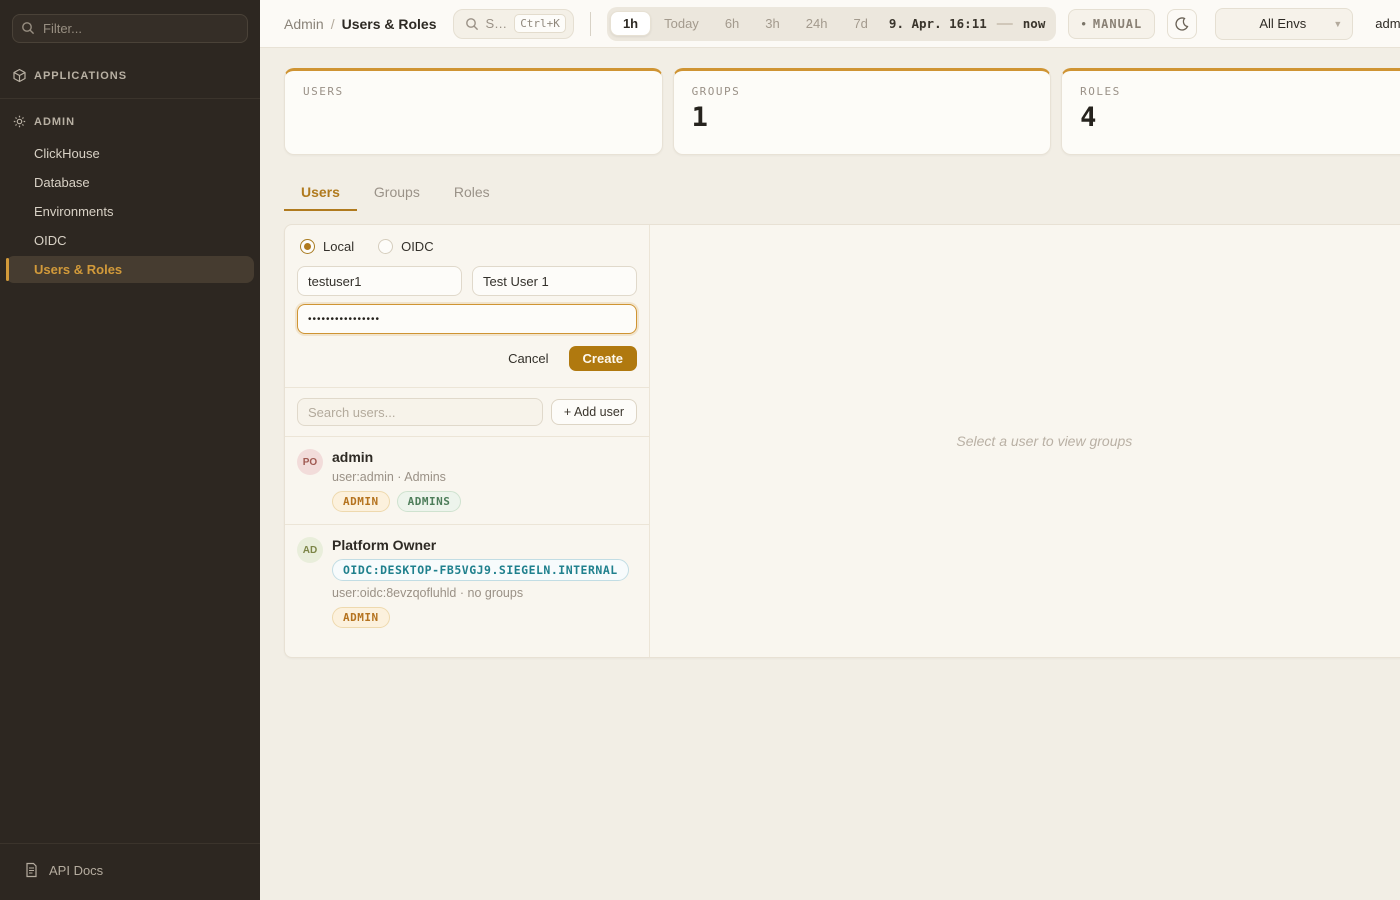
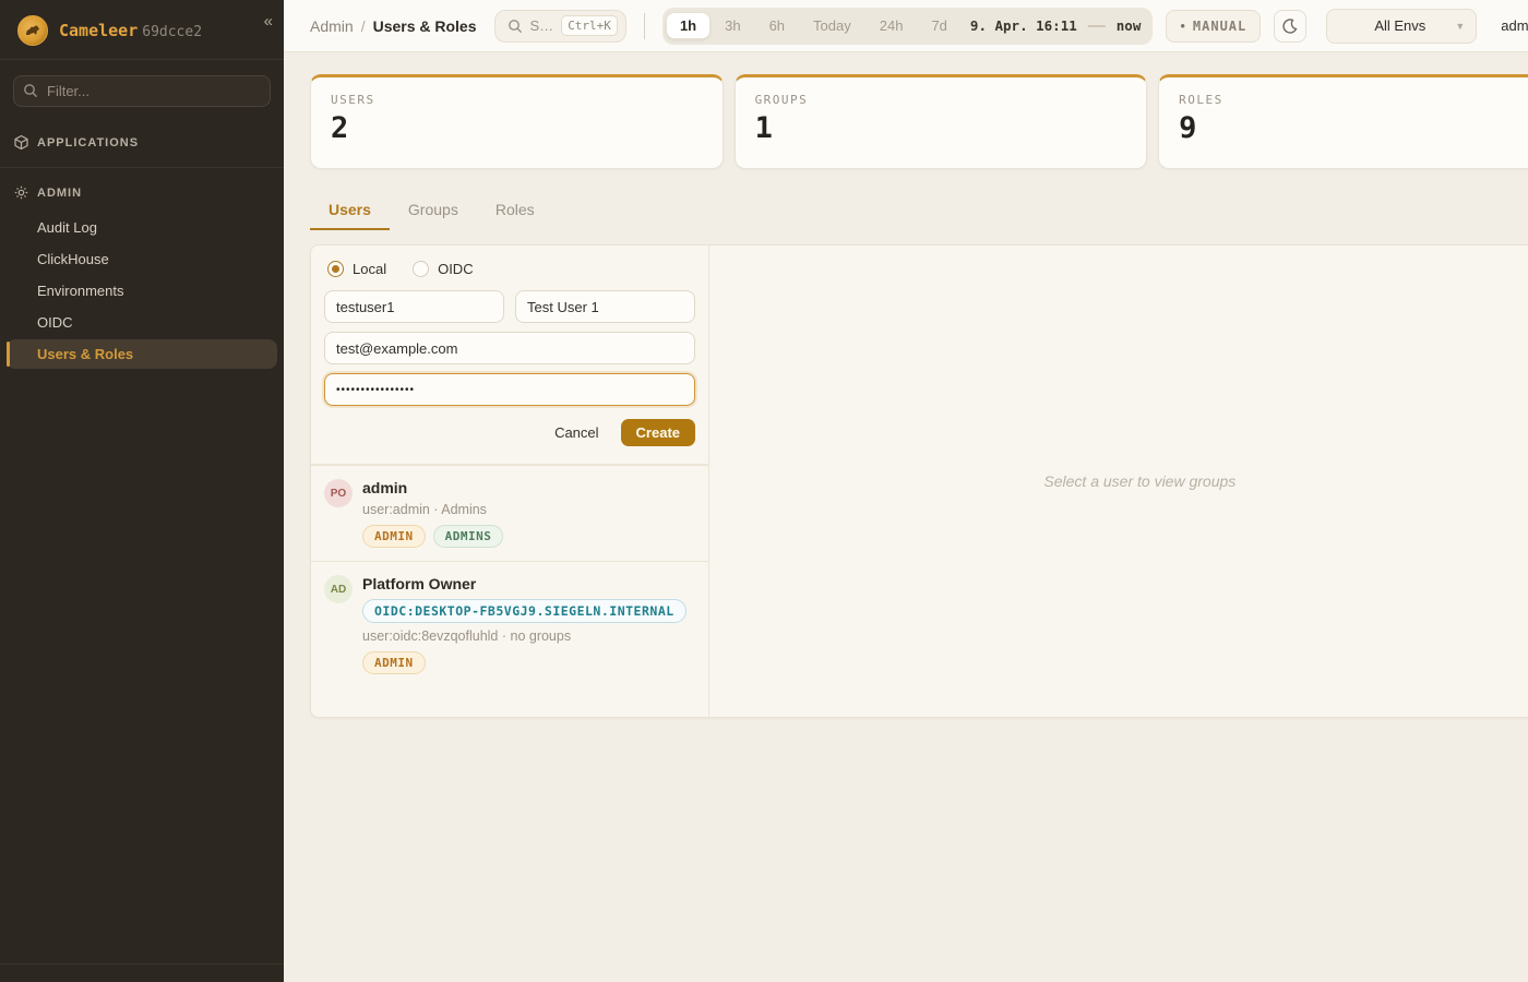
+ Cameleer 69dcce2
+ «
  Filter...
  APPLICATIONS
  ADMIN
+ Audit Log
  ClickHouse
- Database
  Environments
  OIDC
  Users & Roles
- API Docs
  Admin
  /
  Users & Roles
  S…
  Ctrl+K
  1h
- Today
+ 3h
  6h
- 3h
+ Today
  24h
  7d
  9. Apr. 16:11
  —
  now
  •
  MANUAL
  All Envs
  ▼
  USERS
+ 2
  GROUPS
  1
  ROLES
- 4
+ 9
  Users
  Groups
  Roles
  Local
  OIDC
  testuser1
  Test User 1
+ test@example.com
  ••••••••••••••••
  Cancel
  Create
- Search users...
- + Add user
  PO
  admin
  user:admin · Admins
  ADMIN
  ADMINS
  AD
  Platform Owner
  OIDC:DESKTOP-FB5VGJ9.SIEGELN.INTERNAL
  user:oidc:8evzqofluhld · no groups
  ADMIN
  Select a user to view groups
